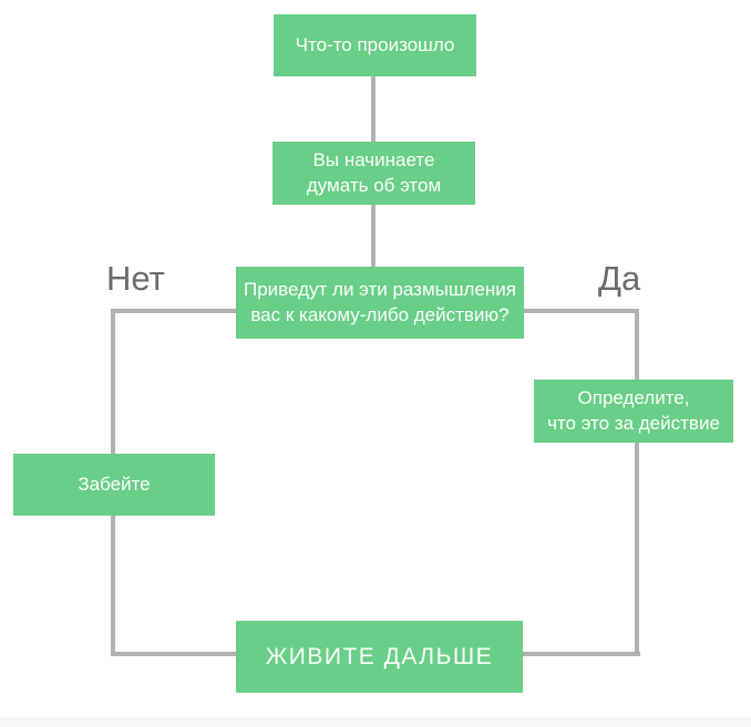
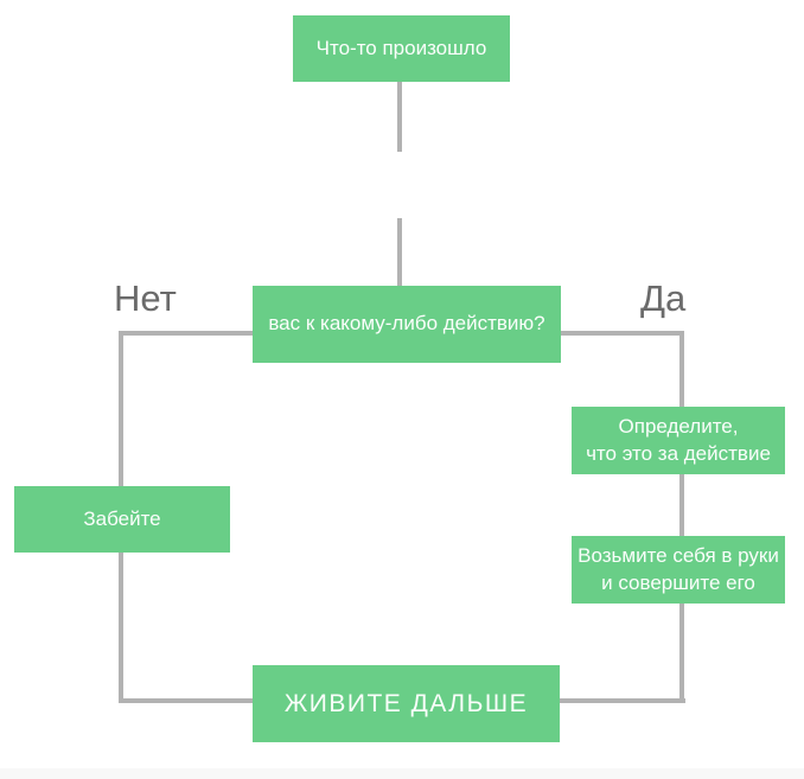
  Что-то произошло
- Вы начинаете
- думать об этом
- Приведут ли эти размышления
  вас к какому-либо действию?
  Нет
  Да
  Забейте
  Определите,
  что это за действие
+ Возьмите себя в руки
+ и совершите его
  ЖИВИТЕ ДАЛЬШЕ
